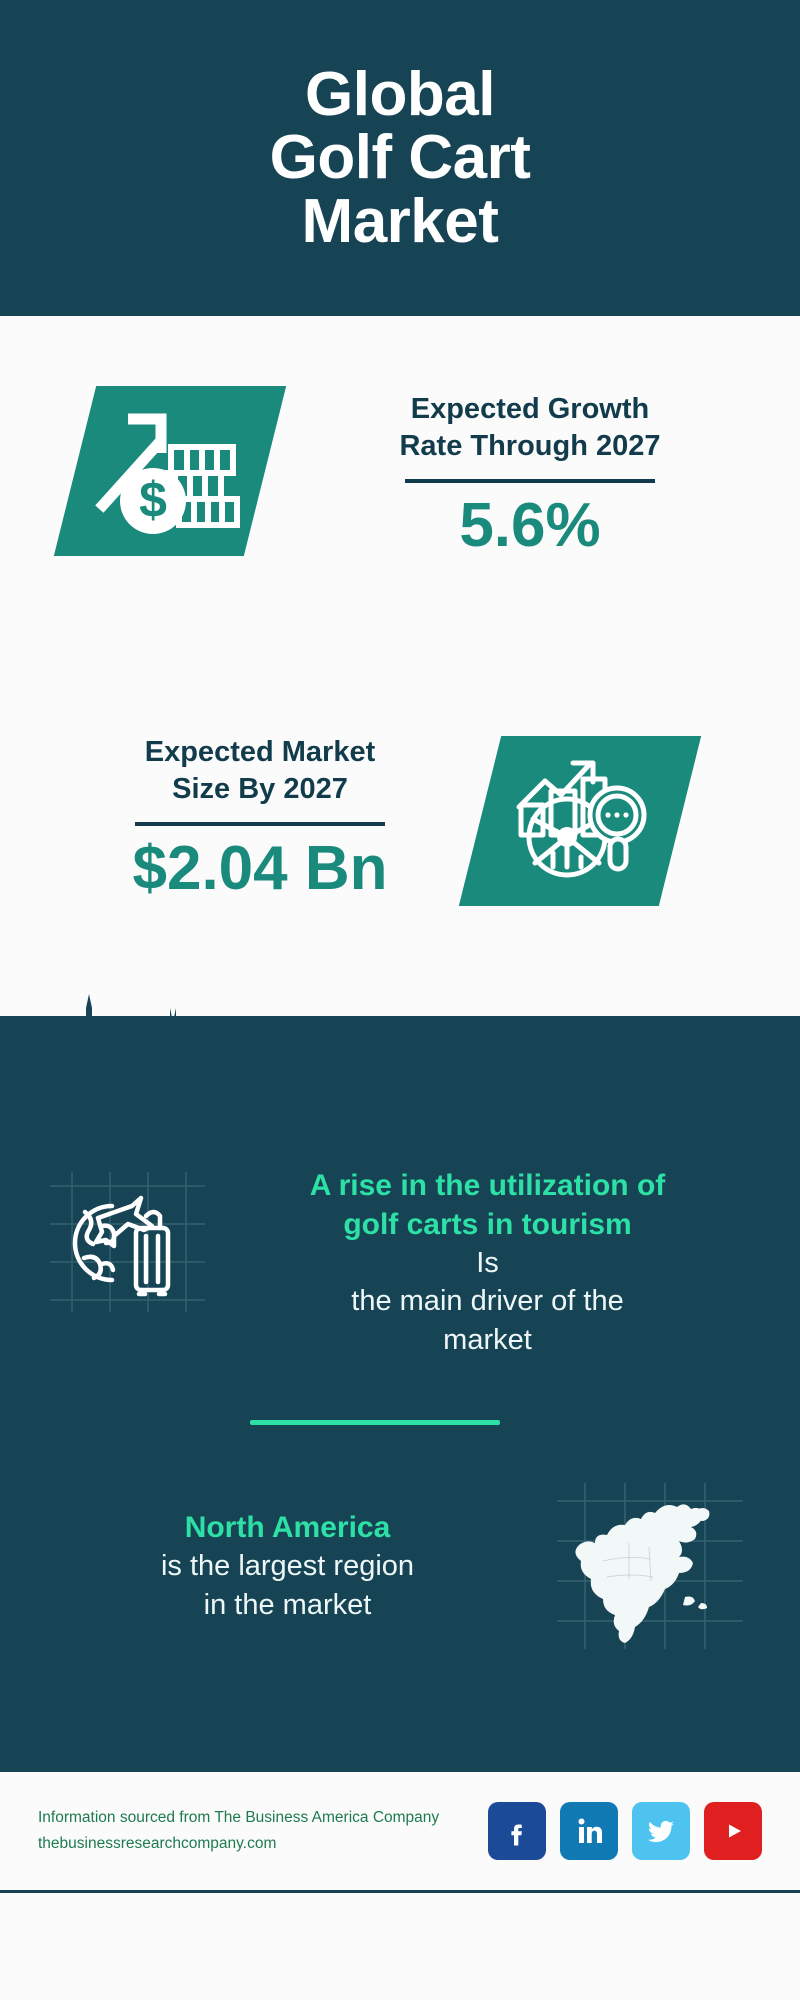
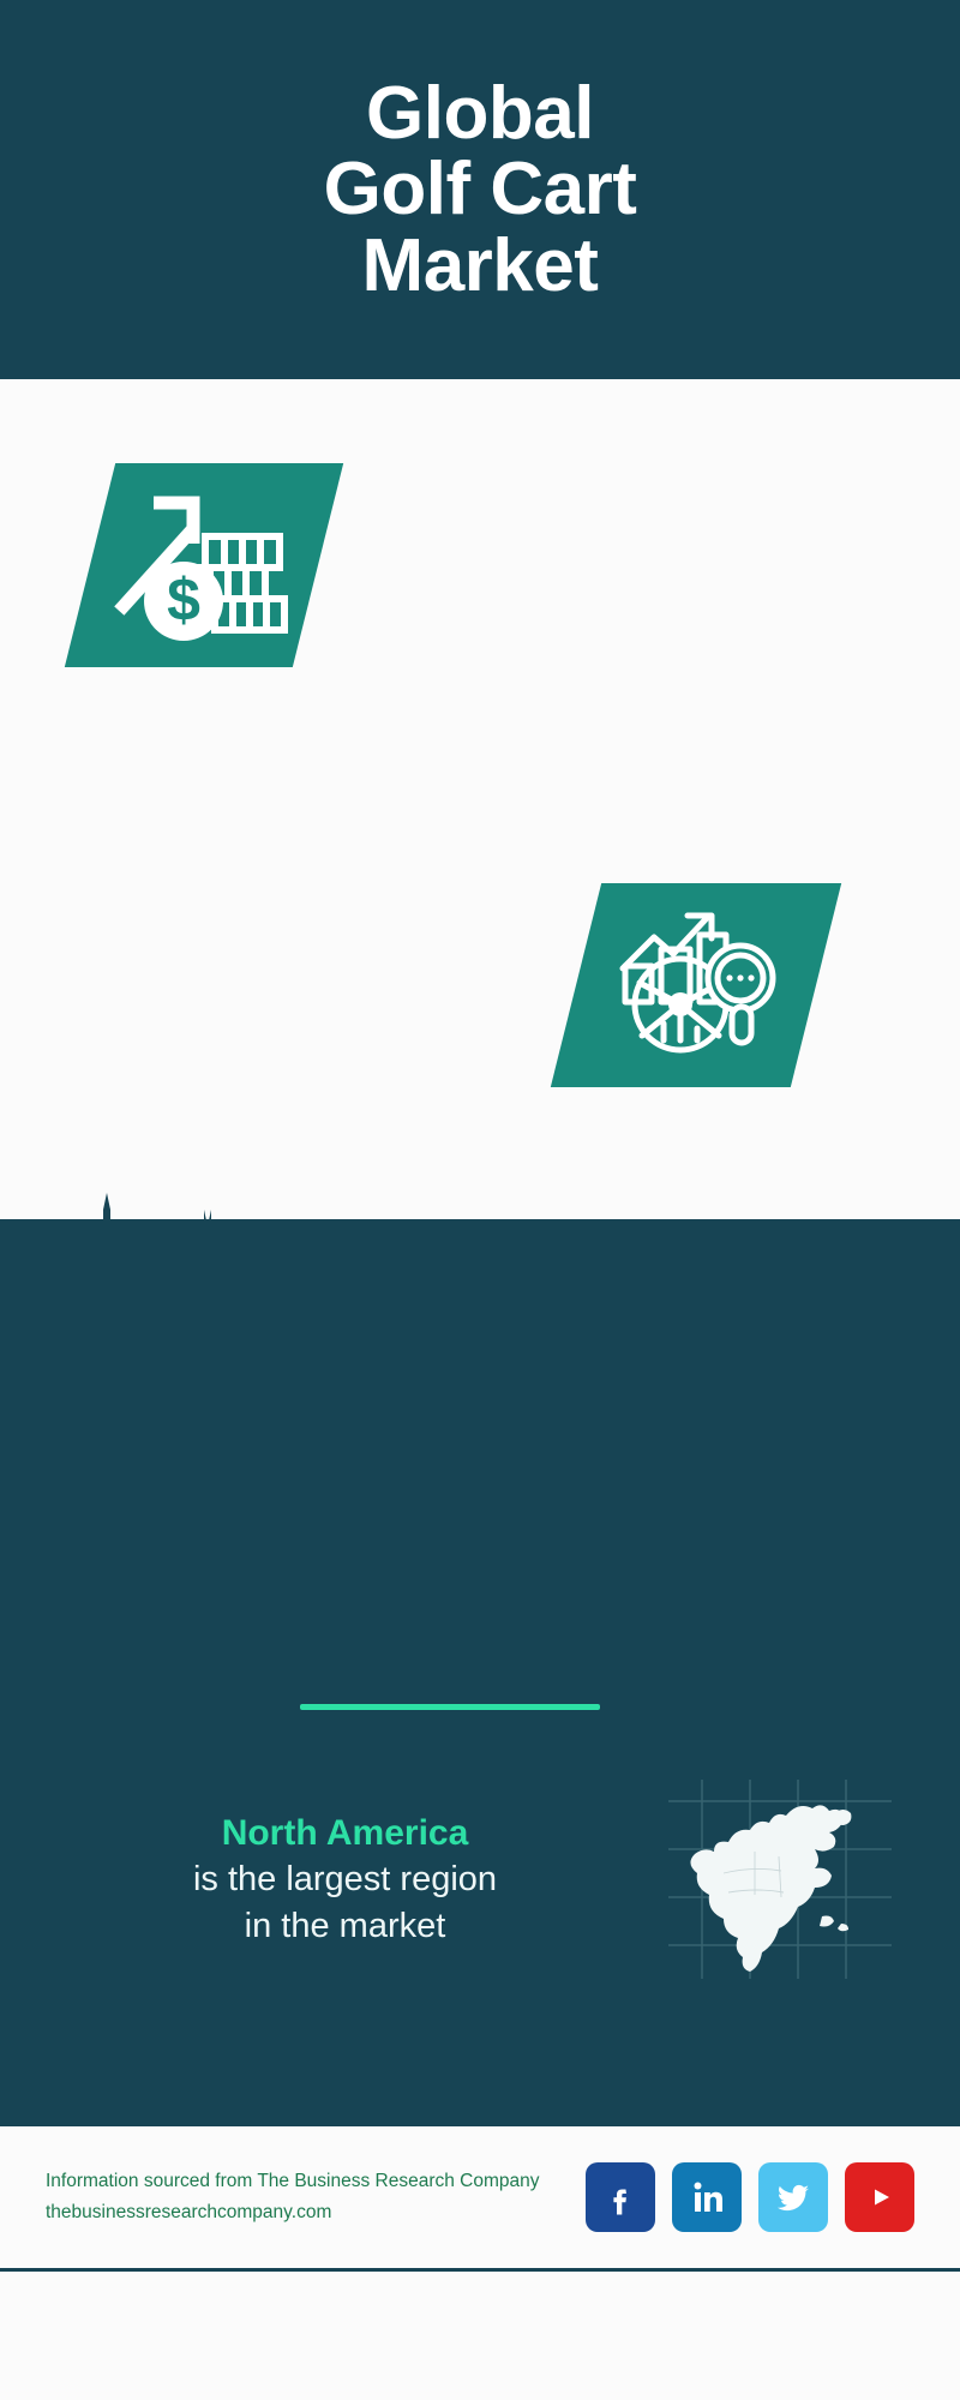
  Global
  Golf Cart
  Market
- Expected Growth
- Rate Through 2027
- 5.6%
- Expected Market
- Size By 2027
- $2.04 Bn
- A rise in the utilization of
- golf carts in tourism
- Is
- the main driver of the
- market
  North America
  is the largest region
  in the market
- Information sourced from The Business America Company
+ Information sourced from The Business Research Company
  thebusinessresearchcompany.com
